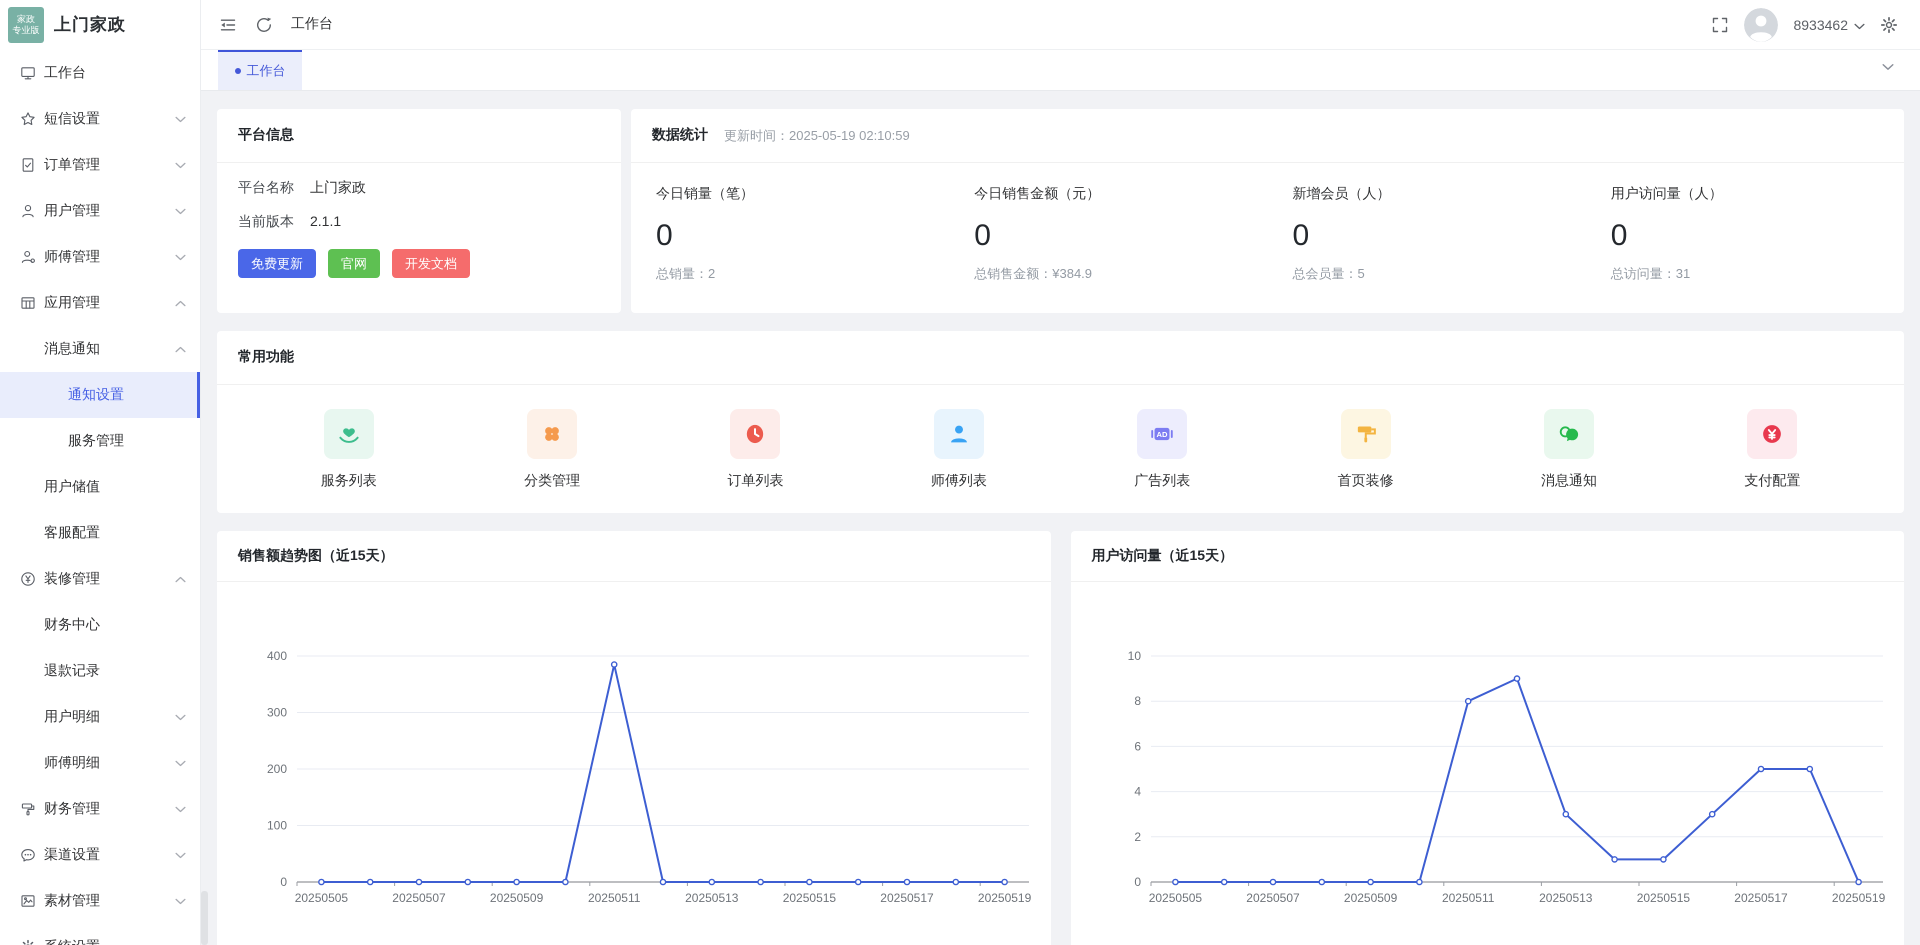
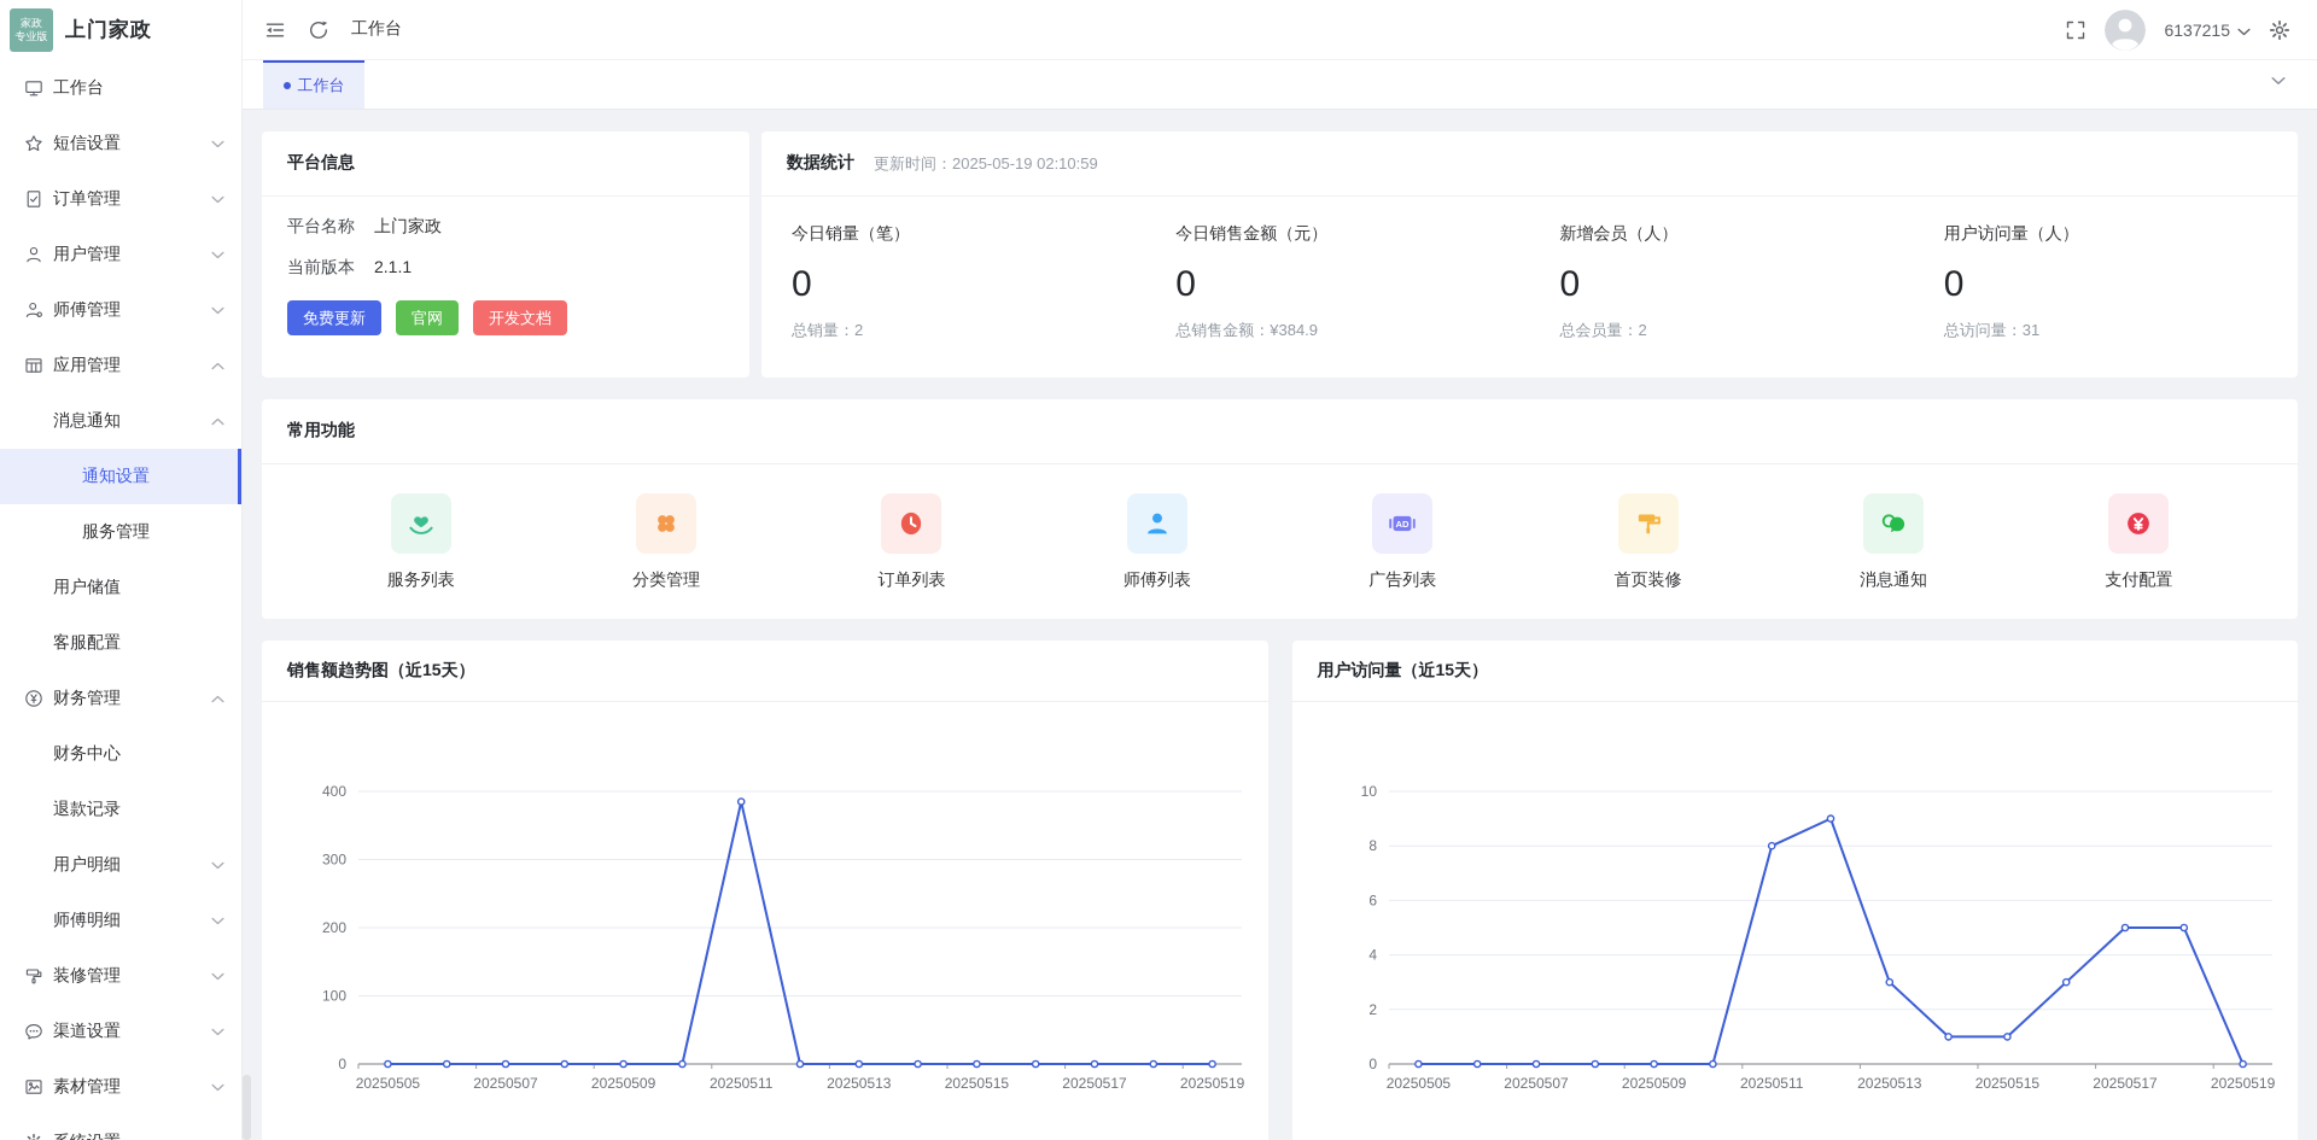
  家政
  专业版
  上门家政
  工作台
  短信设置
  订单管理
  用户管理
  师傅管理
  应用管理
  消息通知
  通知设置
  服务管理
  用户储值
  客服配置
- 装修管理
+ 财务管理
  财务中心
  退款记录
  用户明细
  师傅明细
- 财务管理
+ 装修管理
  渠道设置
  素材管理
  工作台
- 8933462
+ 6137215
  工作台
  平台信息
  平台名称
  上门家政
  当前版本
  2.1.1
  免费更新
  官网
  开发文档
  数据统计
  更新时间：2025-05-19 02:10:59
  今日销量（笔）
  0
  总销量：2
  今日销售金额（元）
  0
  总销售金额：¥384.9
  新增会员（人）
  0
- 总会员量：5
+ 总会员量：2
  用户访问量（人）
  0
  总访问量：31
  常用功能
  服务列表
  分类管理
  订单列表
  师傅列表
  AD
  广告列表
  首页装修
  消息通知
  支付配置
  销售额趋势图（近15天）
  0
  100
  200
  300
  400
  20250505
  20250507
  20250509
  20250511
  20250513
  20250515
  20250517
  20250519
  用户访问量（近15天）
  0
  2
  4
  6
  8
  10
  20250505
  20250507
  20250509
  20250511
  20250513
  20250515
  20250517
  20250519
